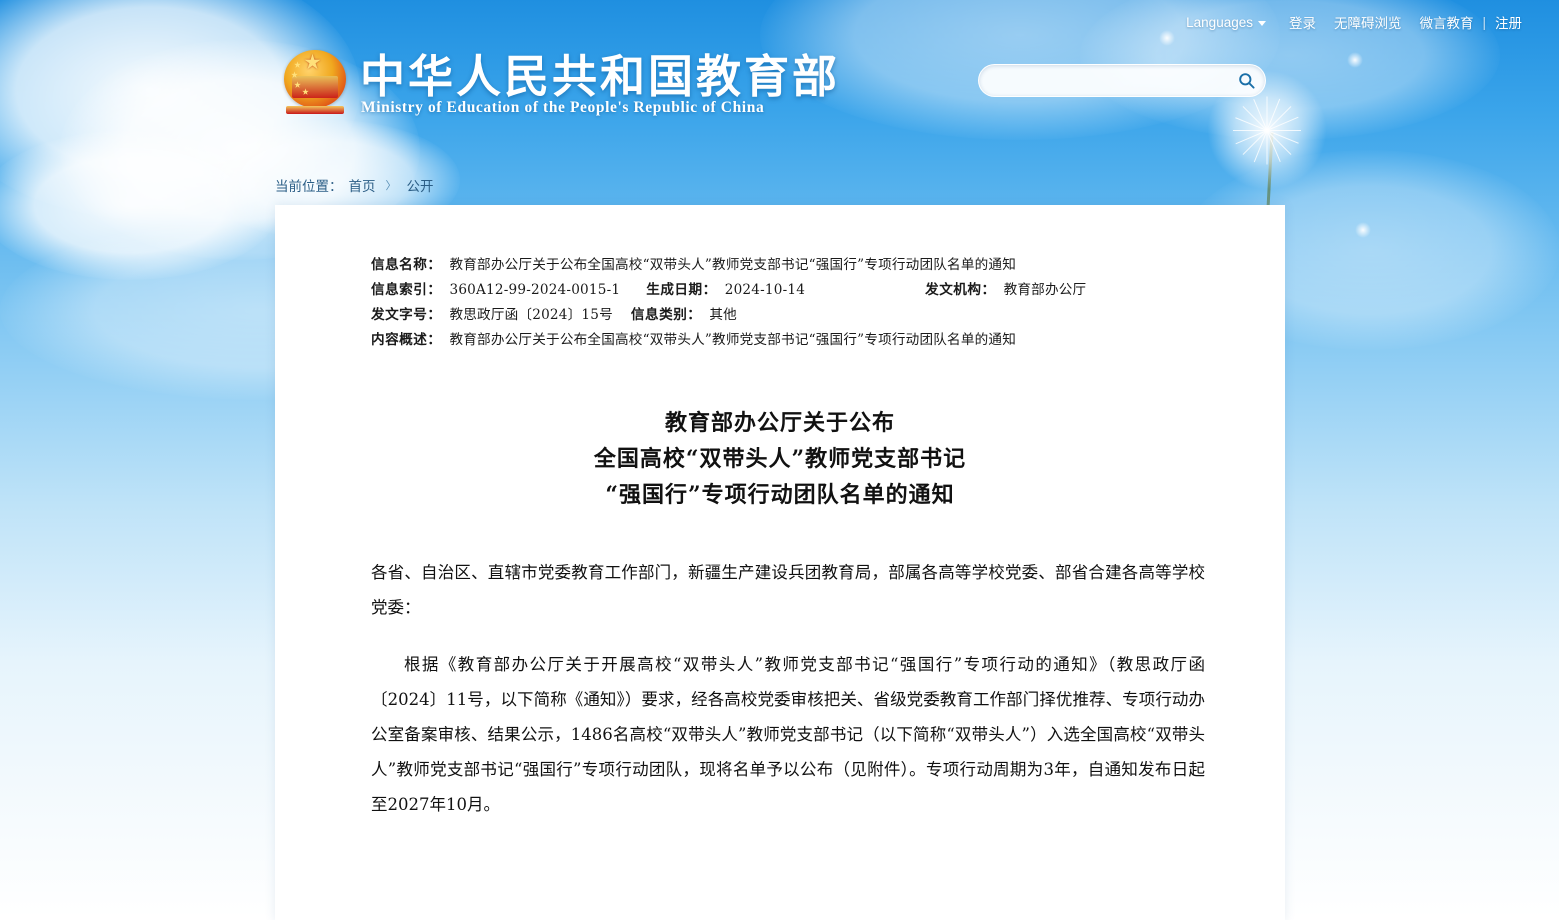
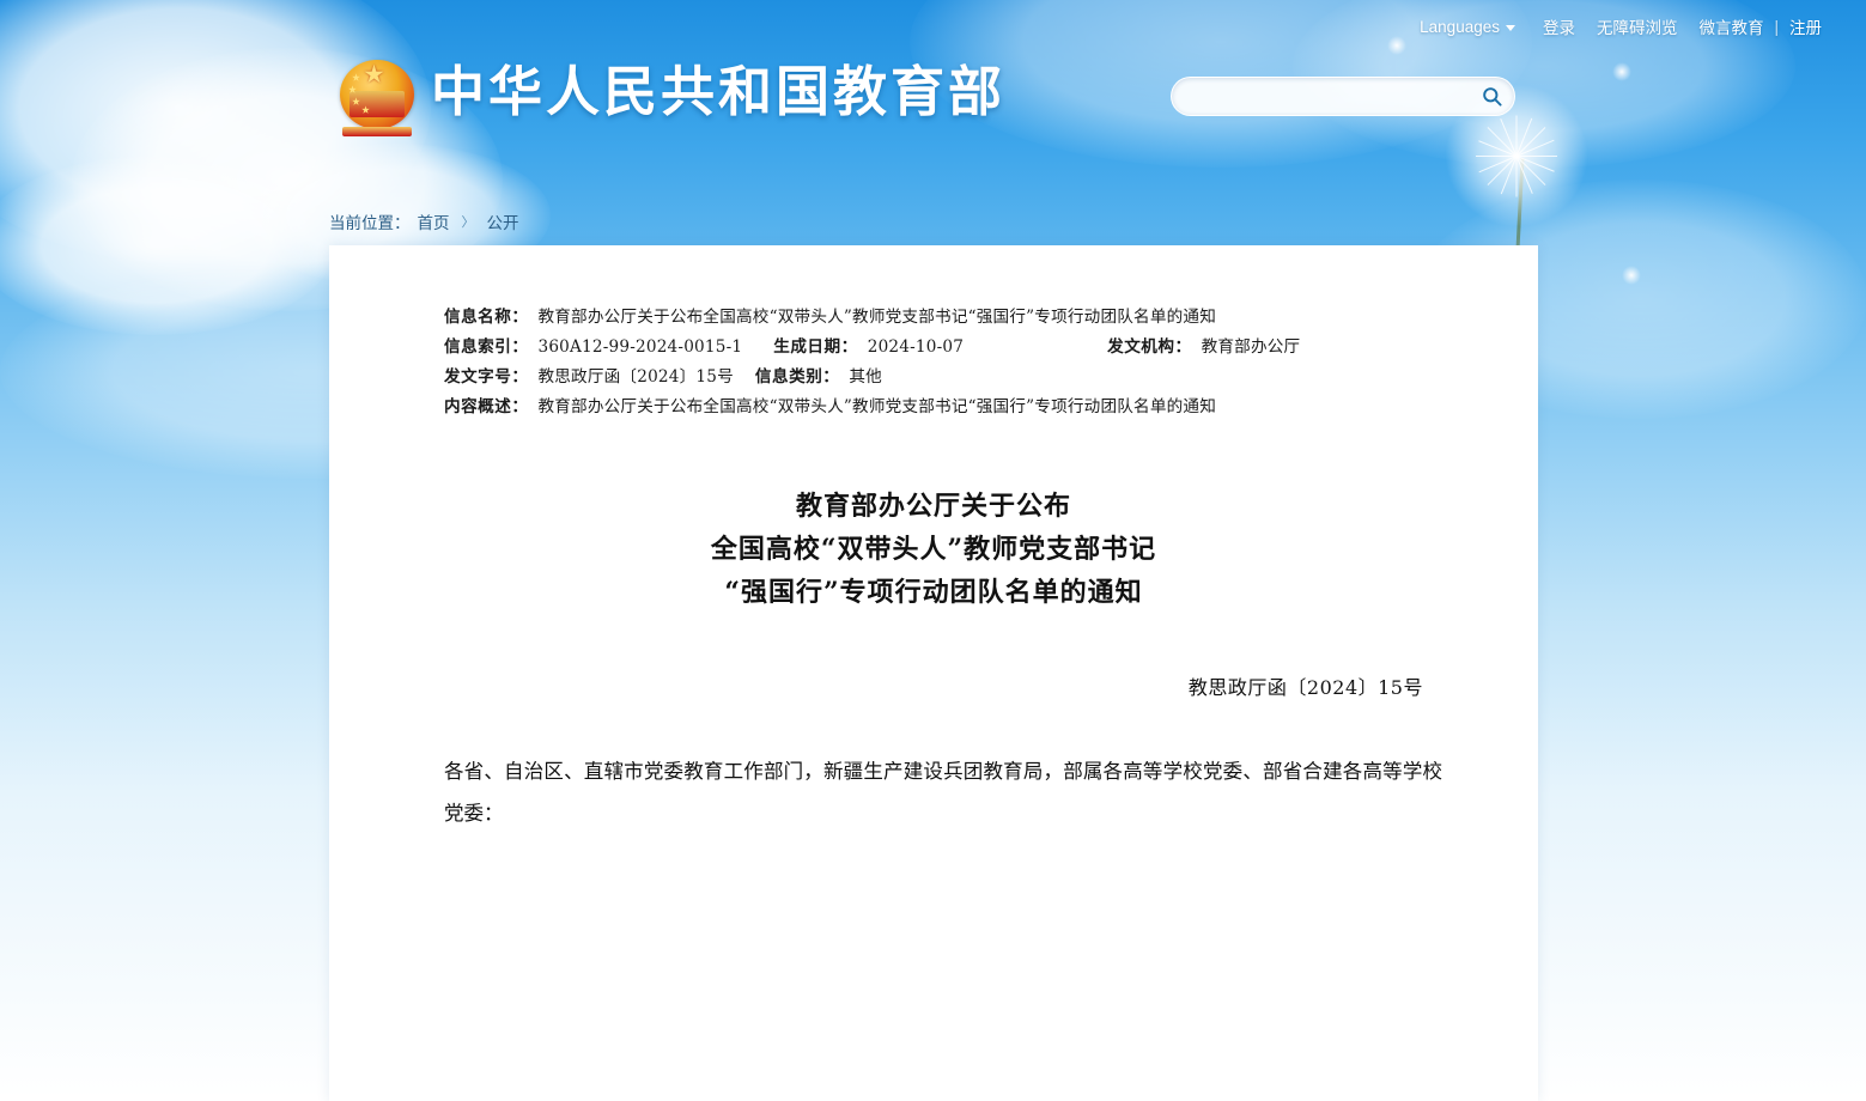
  Languages
  登录
  无障碍浏览
  微言教育
  |
  注册
  ★
  中华人民共和国教育部
- Ministry of Education of the People's Republic of China
  当前位置：
  首页
  〉
  公开
  信息名称： 教育部办公厅关于公布全国高校“双带头人”教师党支部书记“强国行”专项行动团队名单的通知
- 信息索引： 360A12-99-2024-0015-1 生成日期： 2024-10-14 发文机构： 教育部办公厅
+ 信息索引： 360A12-99-2024-0015-1 生成日期： 2024-10-07 发文机构： 教育部办公厅
  发文字号： 教思政厅函〔2024〕15号 信息类别： 其他
  内容概述： 教育部办公厅关于公布全国高校“双带头人”教师党支部书记“强国行”专项行动团队名单的通知
  教育部办公厅关于公布
  全国高校“双带头人”教师党支部书记
  “强国行”专项行动团队名单的通知
+ 教思政厅函〔2024〕15号
  各省、自治区、直辖市党委教育工作部门，新疆生产建设兵团教育局，部属各高等学校党委、部省合建各高等学校党委：
- 根据《教育部办公厅关于开展高校“双带头人”教师党支部书记“强国行”专项行动的通知》（教思政厅函〔2024〕11号，以下简称《通知》）要求，经各高校党委审核把关、省级党委教育工作部门择优推荐、专项行动办公室备案审核、结果公示，1486名高校“双带头人”教师党支部书记（以下简称“双带头人”）入选全国高校“双带头人”教师党支部书记“强国行”专项行动团队，现将名单予以公布（见附件）。专项行动周期为3年，自通知发布日起至2027年10月。
